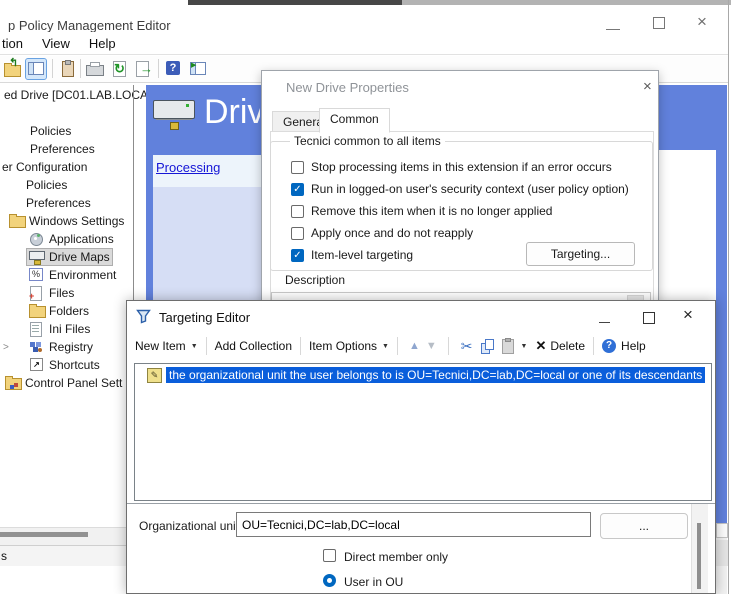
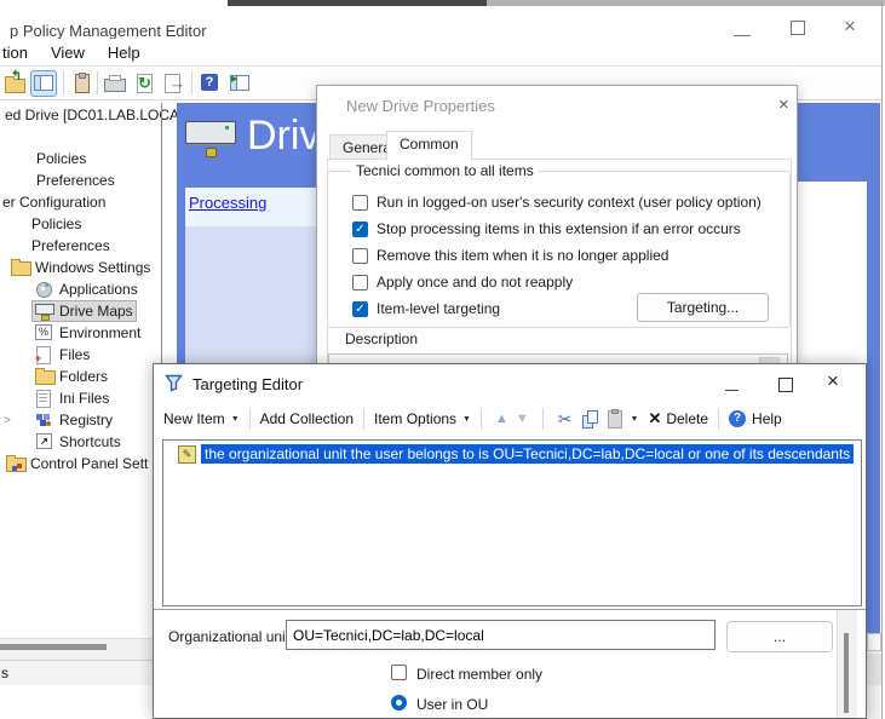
  p Policy Management Editor
  ×
  tion
  View
  Help
  ↰
  ↻
  →
  ?
  ed Drive [DC01.LAB.LOCA
  Policies
  Preferences
  er Configuration
  Policies
  Preferences
  Windows Settings
  Applications
  Drive Maps
  Environment
  Files
  Folders
  Ini Files
  >
  Registry
  Shortcuts
  Control Panel Sett
  s
  Driv
  Processing
  New Drive Properties
  ×
  Gener
  Common
  Tecnici common to all items
- Stop processing items in this extension if an error occurs
+ Run in logged-on user's security context (user policy option)
  ✓
- Run in logged-on user's security context (user policy option)
+ Stop processing items in this extension if an error occurs
  Remove this item when it is no longer applied
  Apply once and do not reapply
  ✓
  Item-level targeting
  Targeting...
  Description
  Targeting Editor
  ×
  New Item
  Add Collection
  Item Options
  ▲
  ▼
  ✂
  ✕
  Delete
  ?
  Help
  ✎
  the organizational unit the user belongs to is OU=Tecnici,DC=lab,DC=local or one of its descendants
  Organizational uni
  OU=Tecnici,DC=lab,DC=local
  ...
  Direct member only
  User in OU
